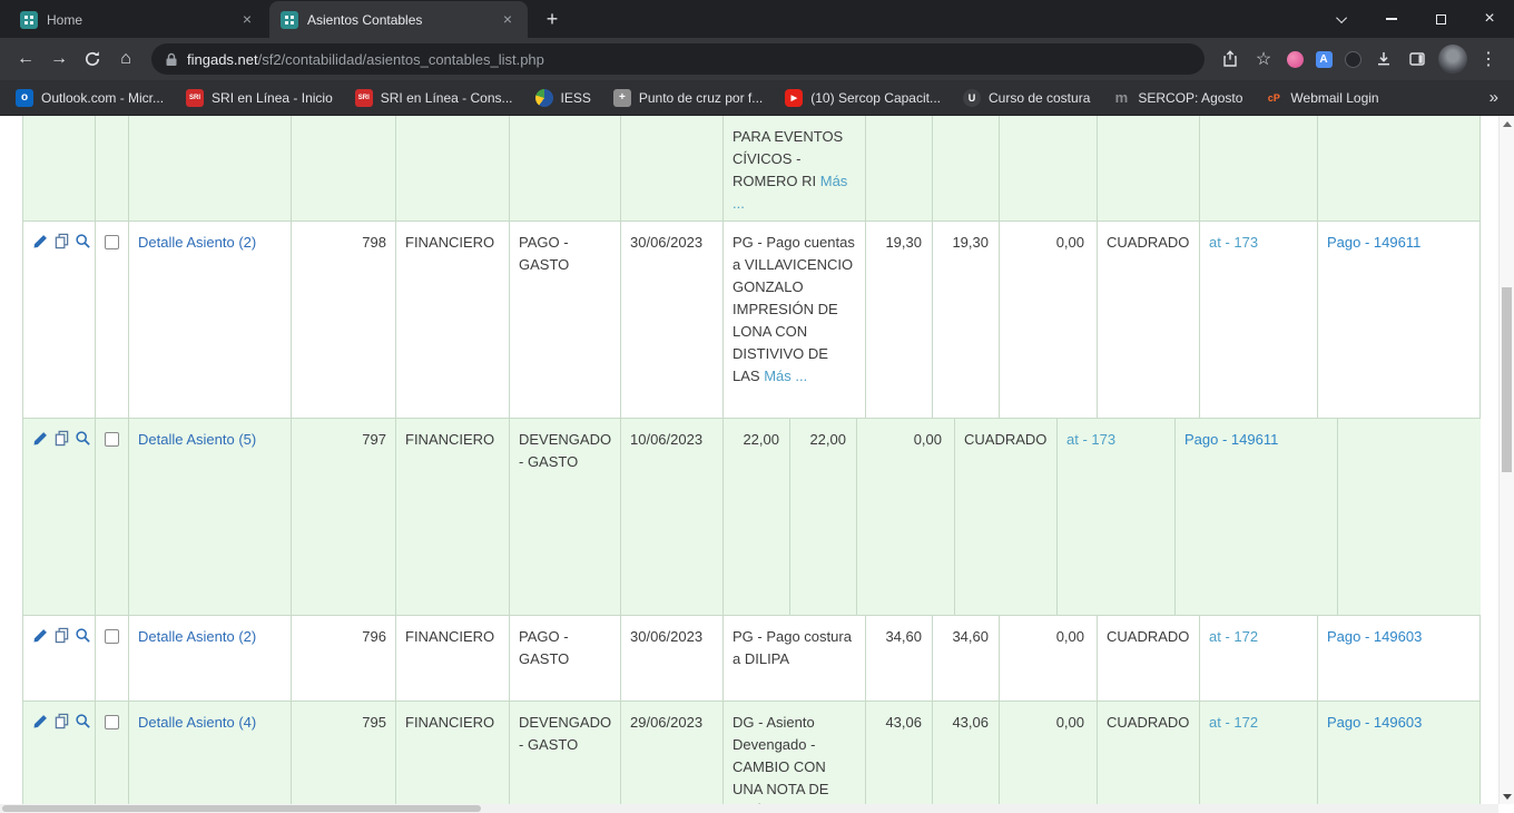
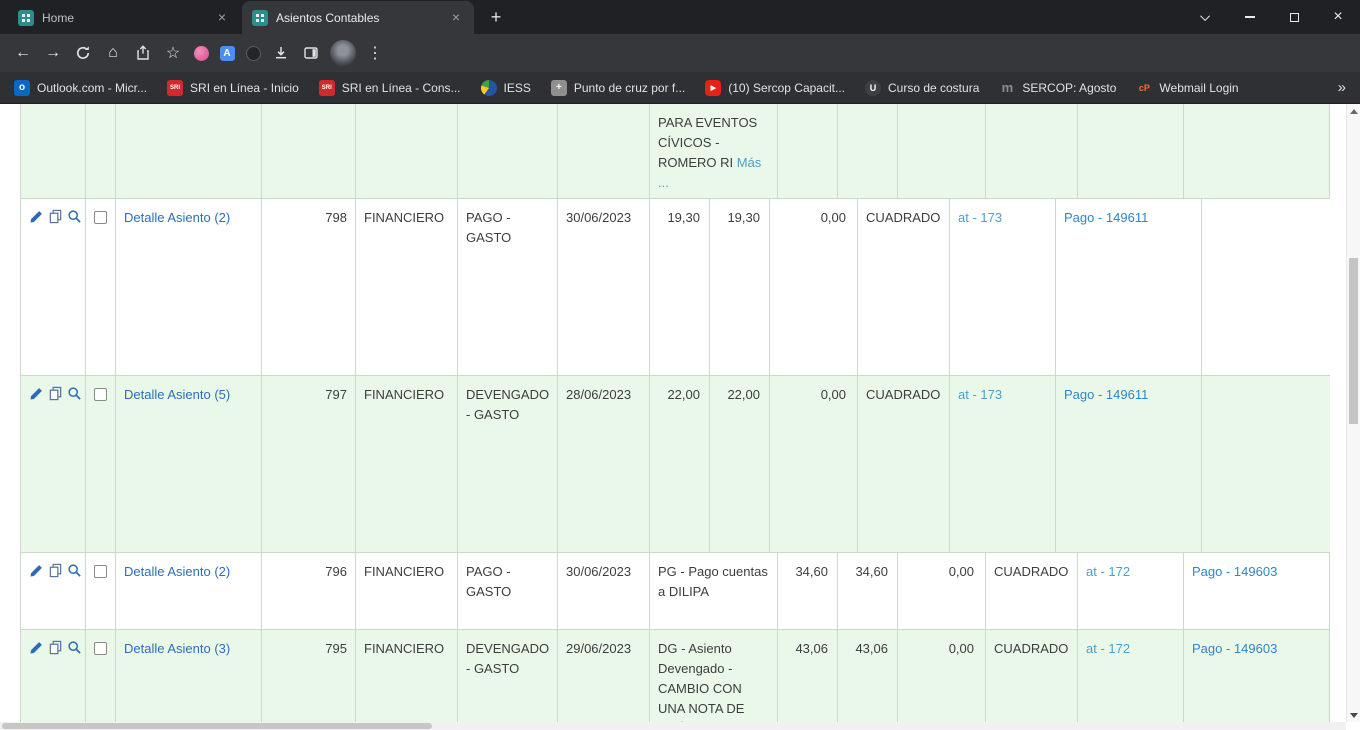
  Home
  ×
  Asientos Contables
  ×
  +
  ×
  ←
  →
  ⌂
- fingads.net/sf2/contabilidad/asientos_contables_list.php
  ☆
  A
  ⋮
  o
  Outlook.com - Micr...
  SRI en Línea - Inicio
  SRI en Línea - Cons...
  IESS
  +
  Punto de cruz por f...
  (10) Sercop Capacit...
  U
  Curso de costura
  m
  SERCOP: Agosto
  cP
  Webmail Login
  »
  PARA EVENTOS CÍVICOS - ROMERO RI Más ...
  Detalle Asiento (2)
  798
  FINANCIERO
  PAGO - GASTO
  30/06/2023
- PG - Pago cuentas a VILLAVICENCIO GONZALO IMPRESIÓN DE LONA CON DISTIVIVO DE LAS Más ...
  19,30
  19,30
  0,00
  CUADRADO
  at - 173
  Pago - 149611
  Detalle Asiento (5)
  797
  FINANCIERO
  DEVENGADO - GASTO
- 10/06/2023
+ 28/06/2023
  22,00
  22,00
  0,00
  CUADRADO
  at - 173
  Pago - 149611
  Detalle Asiento (2)
  796
  FINANCIERO
  PAGO - GASTO
  30/06/2023
- PG - Pago costura a DILIPA
+ PG - Pago cuentas a DILIPA
  34,60
  34,60
  0,00
  CUADRADO
  at - 172
  Pago - 149603
- Detalle Asiento (4)
+ Detalle Asiento (3)
  795
  FINANCIERO
  DEVENGADO - GASTO
  29/06/2023
  DG - Asiento Devengado - CAMBIO CON UNA NOTA DE
  43,06
  43,06
  0,00
  CUADRADO
  at - 172
  Pago - 149603
